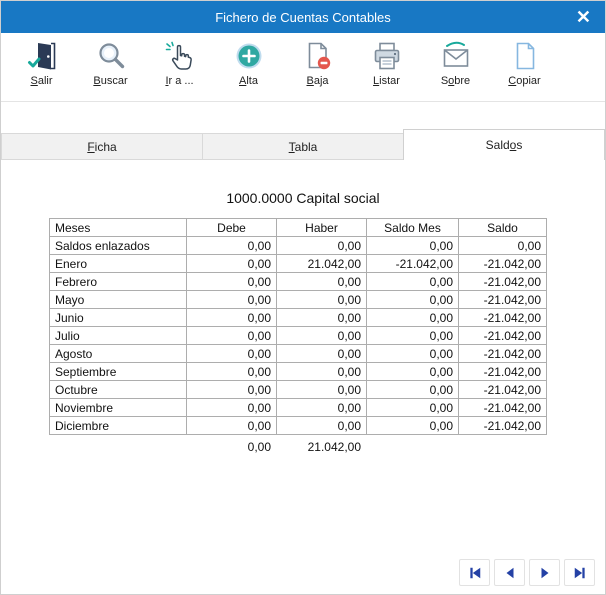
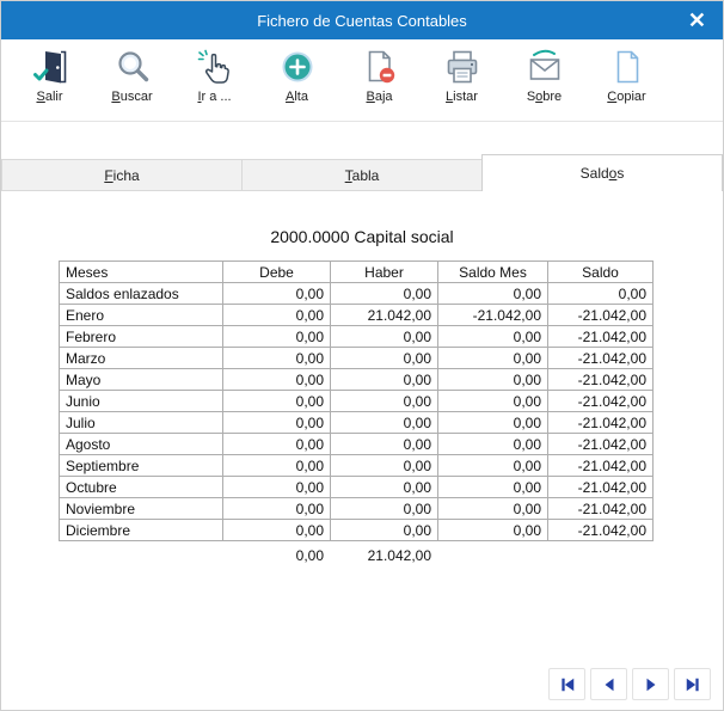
  Fichero de Cuentas Contables
  ✕
  Salir
  Buscar
  Ir a ...
  Alta
  Baja
  Listar
  Sobre
  Copiar
  Ficha
  Tabla
  Saldos
- 1000.0000 Capital social
+ 2000.0000 Capital social
  Meses	Debe	Haber	Saldo Mes	Saldo
  Saldos enlazados	0,00	0,00	0,00	0,00
  Enero	0,00	21.042,00	-21.042,00	-21.042,00
  Febrero	0,00	0,00	0,00	-21.042,00
+ Marzo	0,00	0,00	0,00	-21.042,00
  Mayo	0,00	0,00	0,00	-21.042,00
  Junio	0,00	0,00	0,00	-21.042,00
  Julio	0,00	0,00	0,00	-21.042,00
  Agosto	0,00	0,00	0,00	-21.042,00
  Septiembre	0,00	0,00	0,00	-21.042,00
  Octubre	0,00	0,00	0,00	-21.042,00
  Noviembre	0,00	0,00	0,00	-21.042,00
  Diciembre	0,00	0,00	0,00	-21.042,00
  0,00
  21.042,00
